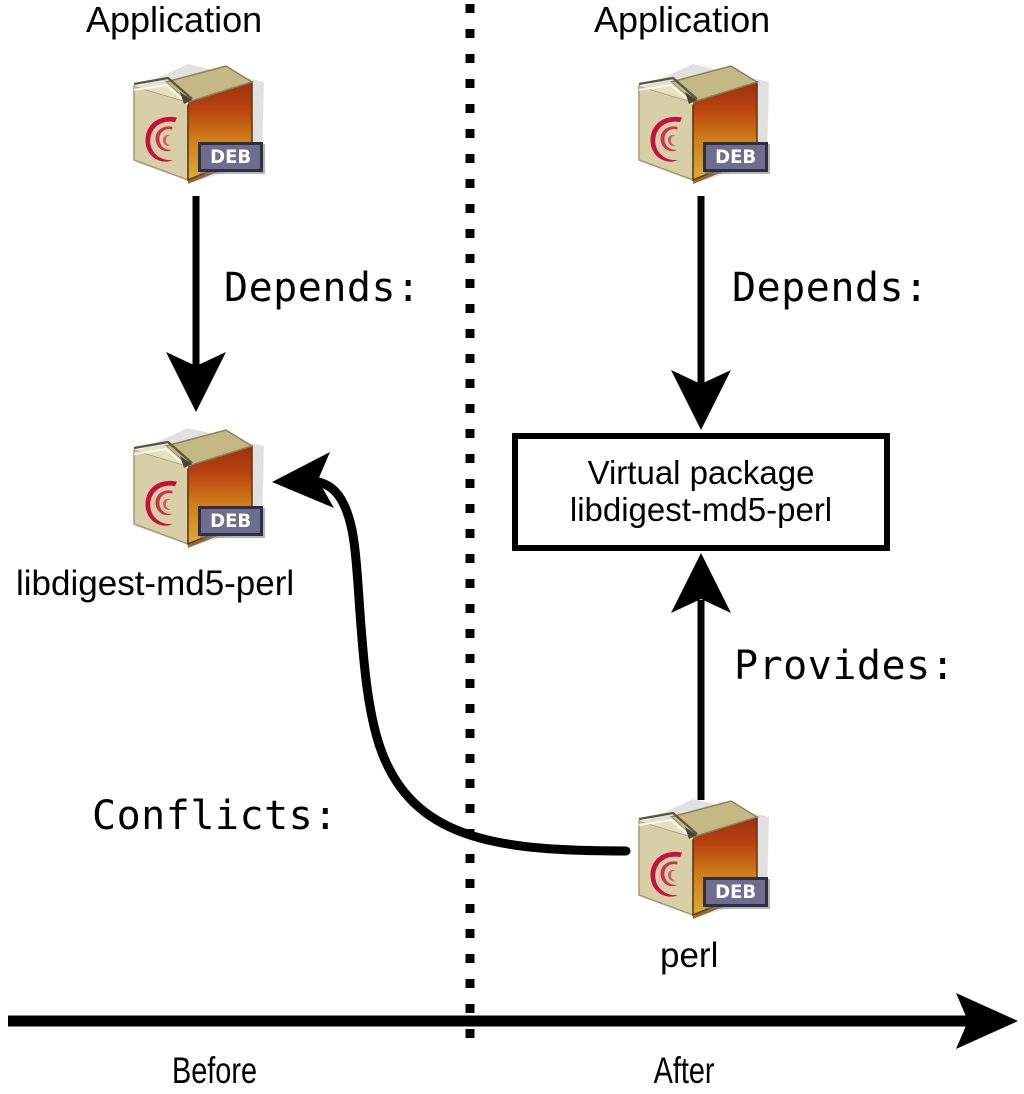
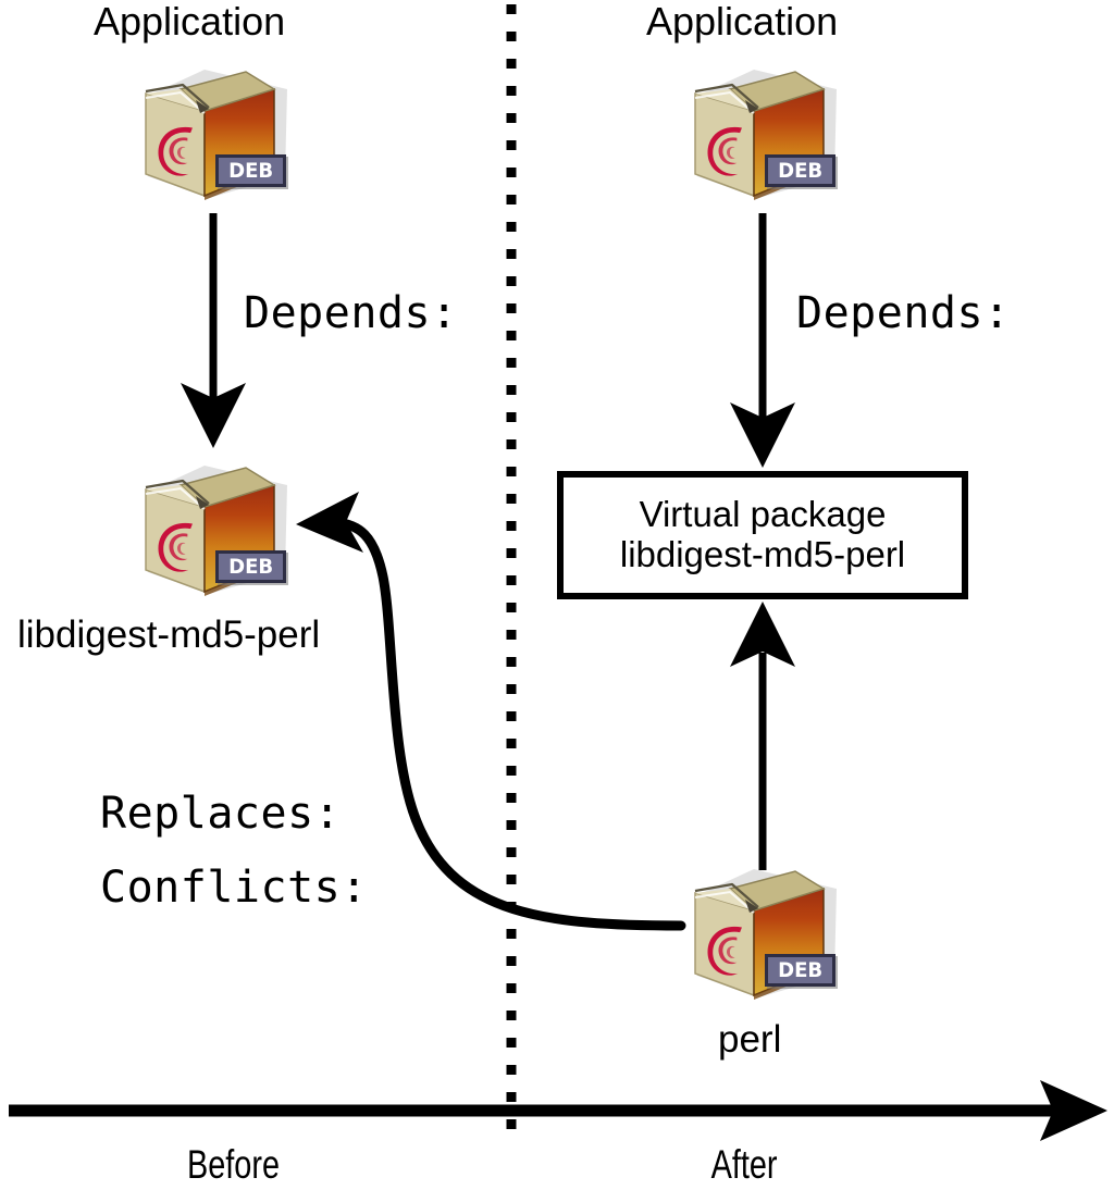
  DEB
  DEB
  DEB
  DEB
  Virtual package
  libdigest-md5-perl
  Application
  Application
  Depends:
  Depends:
  libdigest-md5-perl
+ Replaces:
  Conflicts:
- Provides:
  perl
  Before
  After
